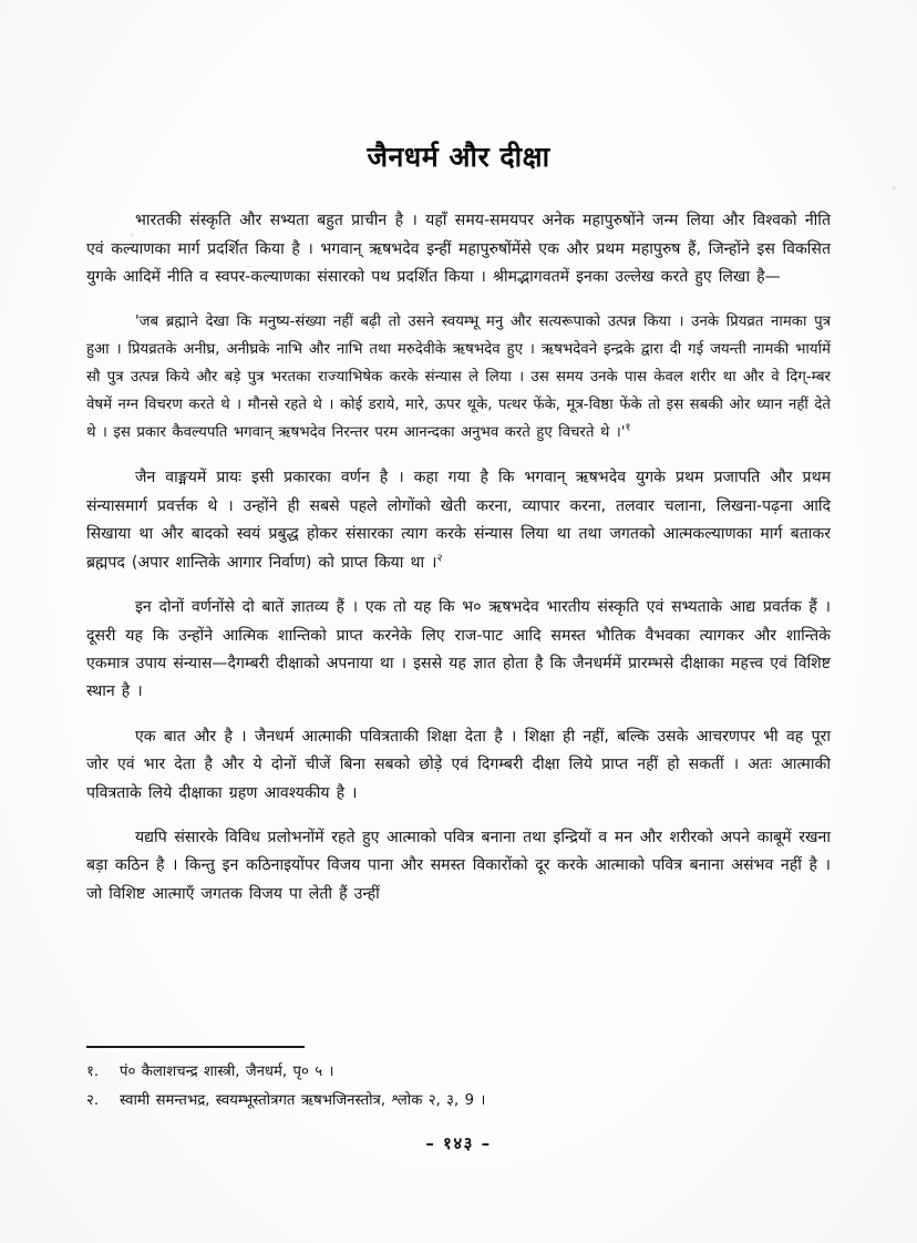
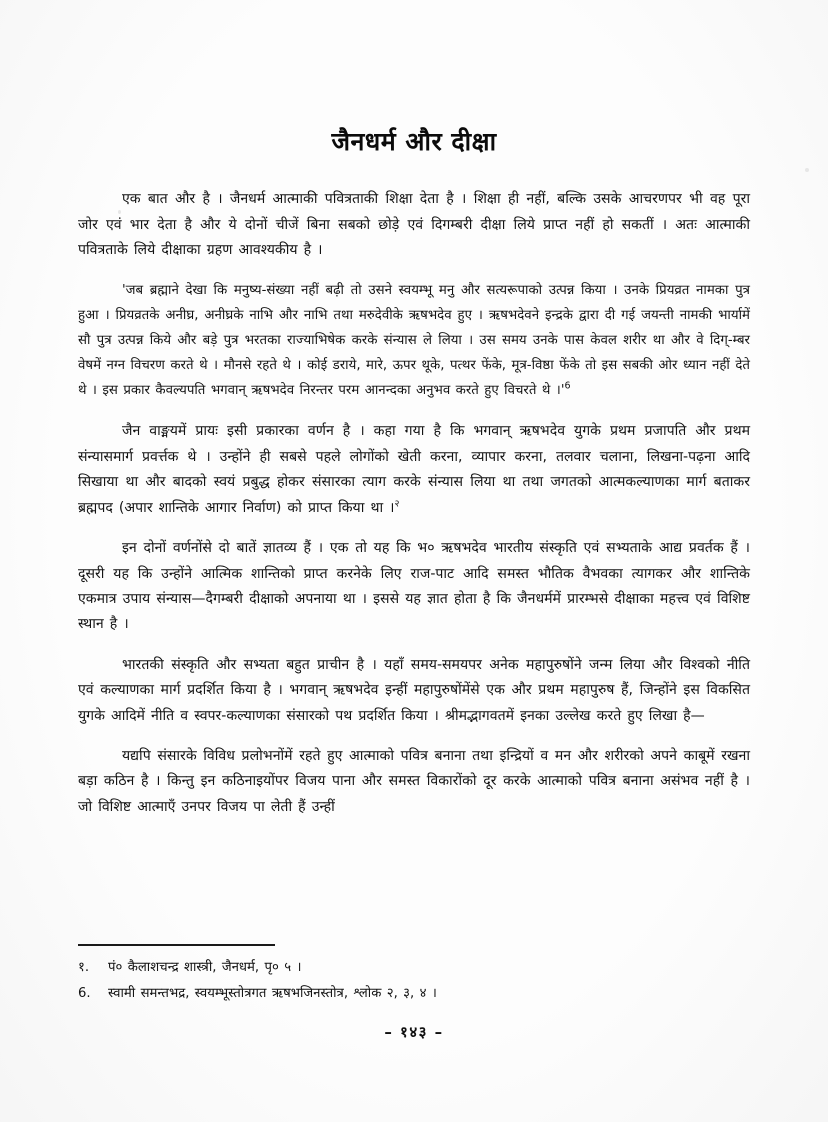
  जैनधर्म और दीक्षा
- भारतकी संस्कृति और सभ्यता बहुत प्राचीन है । यहाँ समय-समयपर अनेक महापुरुषोंने जन्म लिया और विश्वको नीति एवं कल्याणका मार्ग प्रदर्शित किया है । भगवान् ऋषभदेव इन्हीं महापुरुषोंमेंसे एक और प्रथम महापुरुष हैं, जिन्होंने इस विकसित युगके आदिमें नीति व स्वपर-कल्याणका संसारको पथ प्रदर्शित किया । श्रीमद्भागवतमें इनका उल्लेख करते हुए लिखा है—
+ एक बात और है । जैनधर्म आत्माकी पवित्रताकी शिक्षा देता है । शिक्षा ही नहीं, बल्कि उसके आचरणपर भी वह पूरा जोर एवं भार देता है और ये दोनों चीजें बिना सबको छोड़े एवं दिगम्बरी दीक्षा लिये प्राप्त नहीं हो सकतीं । अतः आत्माकी पवित्रताके लिये दीक्षाका ग्रहण आवश्यकीय है ।
- 'जब ब्रह्माने देखा कि मनुष्य-संख्या नहीं बढ़ी तो उसने स्वयम्भू मनु और सत्यरूपाको उत्पन्न किया । उनके प्रियव्रत नामका पुत्र हुआ । प्रियव्रतके अनीघ्र, अनीघ्रके नाभि और नाभि तथा मरुदेवीके ऋषभदेव हुए । ऋषभदेवने इन्द्रके द्वारा दी गई जयन्ती नामकी भार्यामें सौ पुत्र उत्पन्न किये और बड़े पुत्र भरतका राज्याभिषेक करके संन्यास ले लिया । उस समय उनके पास केवल शरीर था और वे दिग्-म्बर वेषमें नग्न विचरण करते थे । मौनसे रहते थे । कोई डराये, मारे, ऊपर थूके, पत्थर फेंके, मूत्र-विष्ठा फेंके तो इस सबकी ओर ध्यान नहीं देते थे । इस प्रकार कैवल्यपति भगवान् ऋषभदेव निरन्तर परम आनन्दका अनुभव करते हुए विचरते थे ।'१
+ 'जब ब्रह्माने देखा कि मनुष्य-संख्या नहीं बढ़ी तो उसने स्वयम्भू मनु और सत्यरूपाको उत्पन्न किया । उनके प्रियव्रत नामका पुत्र हुआ । प्रियव्रतके अनीघ्र, अनीघ्रके नाभि और नाभि तथा मरुदेवीके ऋषभदेव हुए । ऋषभदेवने इन्द्रके द्वारा दी गई जयन्ती नामकी भार्यामें सौ पुत्र उत्पन्न किये और बड़े पुत्र भरतका राज्याभिषेक करके संन्यास ले लिया । उस समय उनके पास केवल शरीर था और वे दिग्-म्बर वेषमें नग्न विचरण करते थे । मौनसे रहते थे । कोई डराये, मारे, ऊपर थूके, पत्थर फेंके, मूत्र-विष्ठा फेंके तो इस सबकी ओर ध्यान नहीं देते थे । इस प्रकार कैवल्यपति भगवान् ऋषभदेव निरन्तर परम आनन्दका अनुभव करते हुए विचरते थे ।'6
  जैन वाङ्मयमें प्रायः इसी प्रकारका वर्णन है । कहा गया है कि भगवान् ऋषभदेव युगके प्रथम प्रजापति और प्रथम संन्यासमार्ग प्रवर्त्तक थे । उन्होंने ही सबसे पहले लोगोंको खेती करना, व्यापार करना, तलवार चलाना, लिखना-पढ़ना आदि सिखाया था और बादको स्वयं प्रबुद्ध होकर संसारका त्याग करके संन्यास लिया था तथा जगतको आत्मकल्याणका मार्ग बताकर ब्रह्मपद (अपार शान्तिके आगार निर्वाण) को प्राप्त किया था ।२
  इन दोनों वर्णनोंसे दो बातें ज्ञातव्य हैं । एक तो यह कि भ० ऋषभदेव भारतीय संस्कृति एवं सभ्यताके आद्य प्रवर्तक हैं । दूसरी यह कि उन्होंने आत्मिक शान्तिको प्राप्त करनेके लिए राज-पाट आदि समस्त भौतिक वैभवका त्यागकर और शान्तिके एकमात्र उपाय संन्यास—दैगम्बरी दीक्षाको अपनाया था । इससे यह ज्ञात होता है कि जैनधर्ममें प्रारम्भसे दीक्षाका महत्त्व एवं विशिष्ट स्थान है ।
- एक बात और है । जैनधर्म आत्माकी पवित्रताकी शिक्षा देता है । शिक्षा ही नहीं, बल्कि उसके आचरणपर भी वह पूरा जोर एवं भार देता है और ये दोनों चीजें बिना सबको छोड़े एवं दिगम्बरी दीक्षा लिये प्राप्त नहीं हो सकतीं । अतः आत्माकी पवित्रताके लिये दीक्षाका ग्रहण आवश्यकीय है ।
+ भारतकी संस्कृति और सभ्यता बहुत प्राचीन है । यहाँ समय-समयपर अनेक महापुरुषोंने जन्म लिया और विश्वको नीति एवं कल्याणका मार्ग प्रदर्शित किया है । भगवान् ऋषभदेव इन्हीं महापुरुषोंमेंसे एक और प्रथम महापुरुष हैं, जिन्होंने इस विकसित युगके आदिमें नीति व स्वपर-कल्याणका संसारको पथ प्रदर्शित किया । श्रीमद्भागवतमें इनका उल्लेख करते हुए लिखा है—
- यद्यपि संसारके विविध प्रलोभनोंमें रहते हुए आत्माको पवित्र बनाना तथा इन्द्रियों व मन और शरीरको अपने काबूमें रखना बड़ा कठिन है । किन्तु इन कठिनाइयोंपर विजय पाना और समस्त विकारोंको दूर करके आत्माको पवित्र बनाना असंभव नहीं है । जो विशिष्ट आत्माएँ जगतक विजय पा लेती हैं उन्हीं
+ यद्यपि संसारके विविध प्रलोभनोंमें रहते हुए आत्माको पवित्र बनाना तथा इन्द्रियों व मन और शरीरको अपने काबूमें रखना बड़ा कठिन है । किन्तु इन कठिनाइयोंपर विजय पाना और समस्त विकारोंको दूर करके आत्माको पवित्र बनाना असंभव नहीं है । जो विशिष्ट आत्माएँ उनपर विजय पा लेती हैं उन्हीं
  १.
  पं० कैलाशचन्द्र शास्त्री, जैनधर्म, पृ० ५ ।
- २.
+ 6.
- स्वामी समन्तभद्र, स्वयम्भूस्तोत्रगत ऋषभजिनस्तोत्र, श्लोक २, ३, 9 ।
+ स्वामी समन्तभद्र, स्वयम्भूस्तोत्रगत ऋषभजिनस्तोत्र, श्लोक २, ३, ४ ।
  – १४३ –
